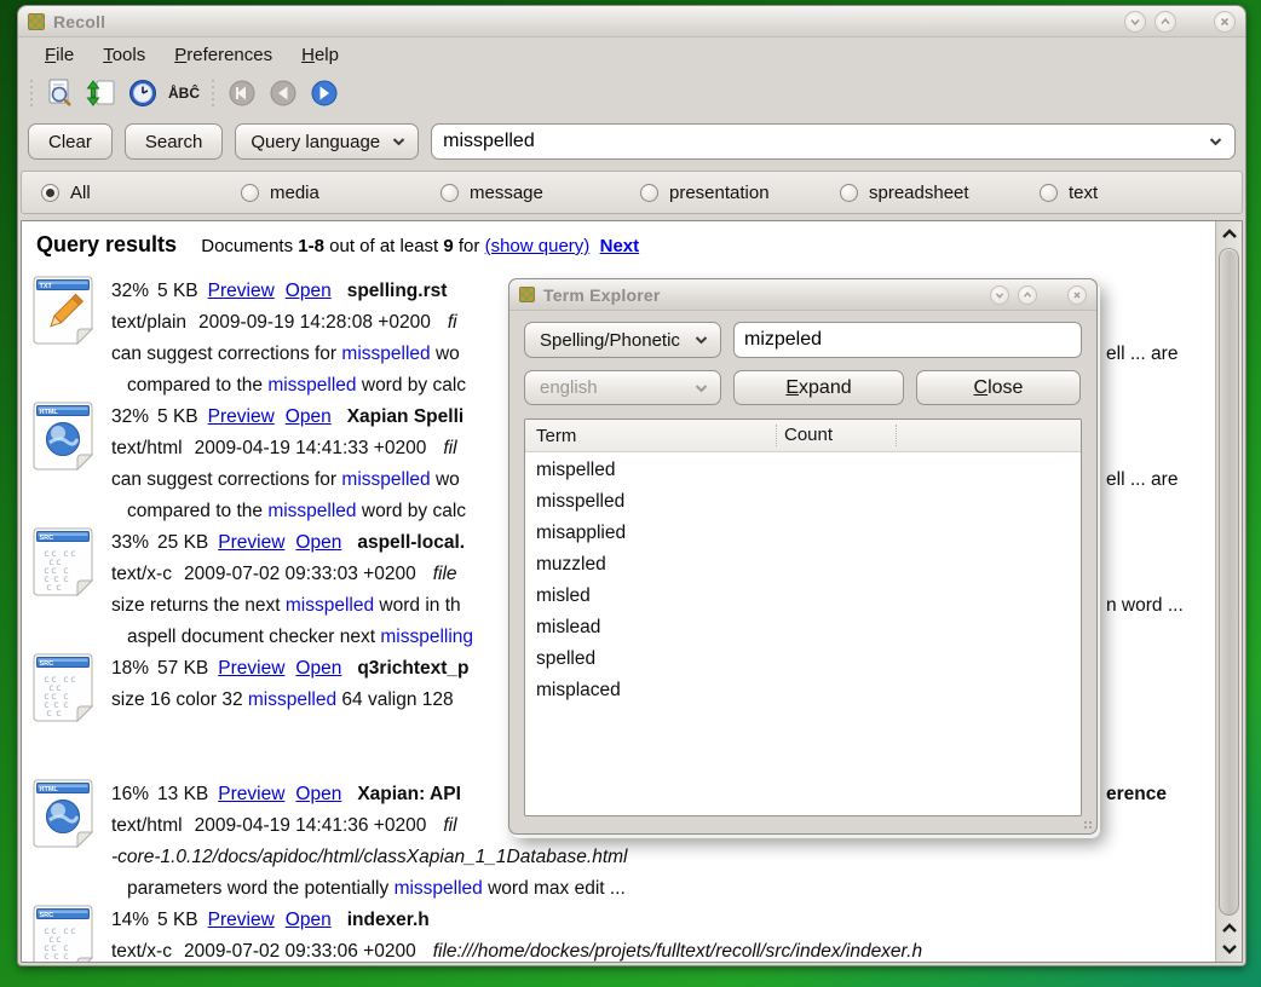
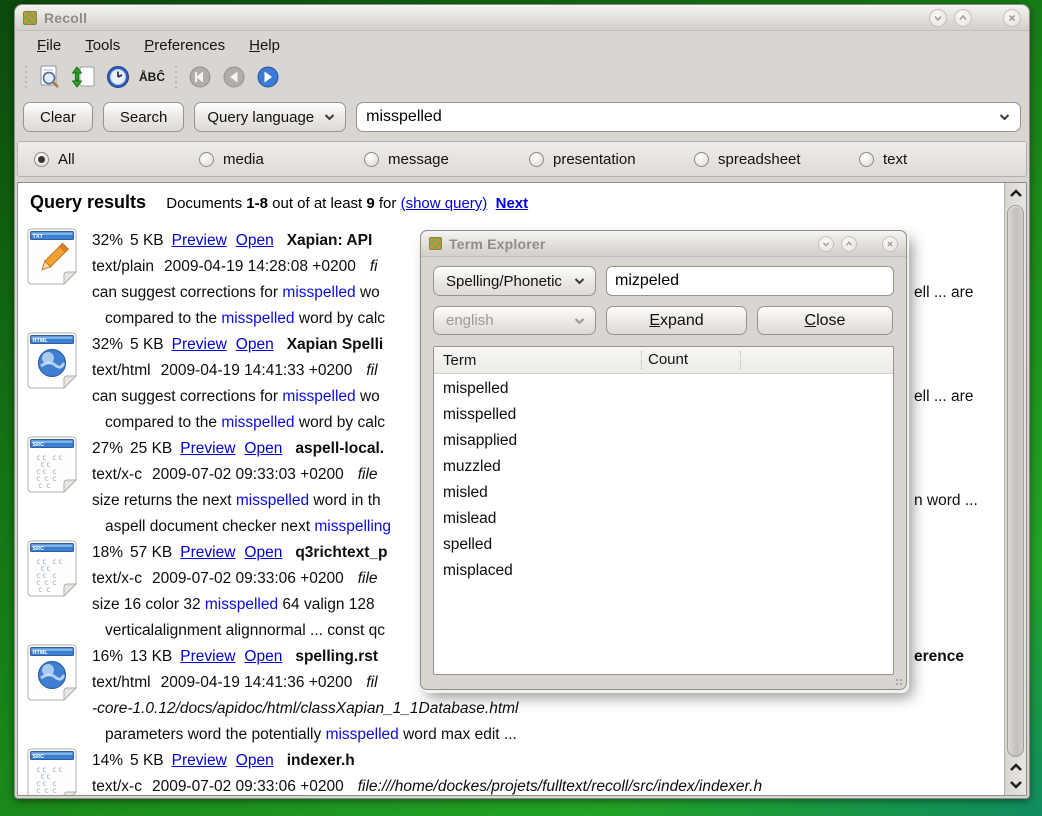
  Recoll
  File
  Tools
  Preferences
  Help
  ÅBĈ
  Clear
  Search
  Query language
  misspelled
  All
  media
  message
  presentation
  spreadsheet
  text
  Query results Documents 1-8 out of at least 9 for (show query) Next
- 32% 5 KB Preview Open spelling.rst
+ 32% 5 KB Preview Open Xapian: API
- text/plain 2009-09-19 14:28:08 +0200 fi
+ text/plain 2009-04-19 14:28:08 +0200 fi
  can suggest corrections for misspelled wo
  compared to the misspelled word by calc
  32% 5 KB Preview Open Xapian Spelli
  text/html 2009-04-19 14:41:33 +0200 fil
  can suggest corrections for misspelled wo
  compared to the misspelled word by calc
  c
  c
  c
  c
  c
  c
  c
  c
  c
  c
  c
  c
  c
  c
- 33% 25 KB Preview Open aspell-local.
+ 27% 25 KB Preview Open aspell-local.
  text/x-c 2009-07-02 09:33:03 +0200 file
  size returns the next misspelled word in th
  aspell document checker next misspelling
  c
  c
  c
  c
  c
  c
  c
  c
  c
  c
  c
  c
  c
  c
  18% 57 KB Preview Open q3richtext_p
+ text/x-c 2009-07-02 09:33:06 +0200 file
  size 16 color 32 misspelled 64 valign 128
+ verticalalignment alignnormal ... const qc
- 16% 13 KB Preview Open Xapian: API
+ 16% 13 KB Preview Open spelling.rst
  text/html 2009-04-19 14:41:36 +0200 fil
  -core-1.0.12/docs/apidoc/html/classXapian_1_1Database.html
  parameters word the potentially misspelled word max edit ...
  c
  c
  c
  c
  c
  c
  c
  c
  c
  c
  c
  c
  14% 5 KB Preview Open indexer.h
  text/x-c 2009-07-02 09:33:06 +0200 file:///home/dockes/projets/fulltext/recoll/src/index/indexer.h
  ell ... are
  ell ... are
  n word ...
  erence
  Term Explorer
  Spelling/Phonetic
  mizpeled
  english
  E
  xpand
  C
  lose
  Term
  Count
  mispelled
  misspelled
  misapplied
  muzzled
  misled
  mislead
  spelled
  misplaced
